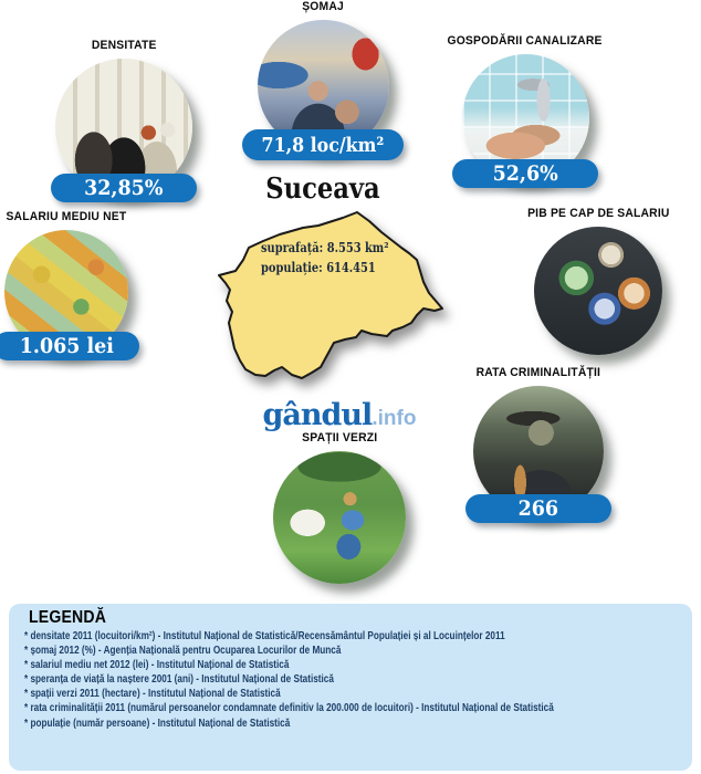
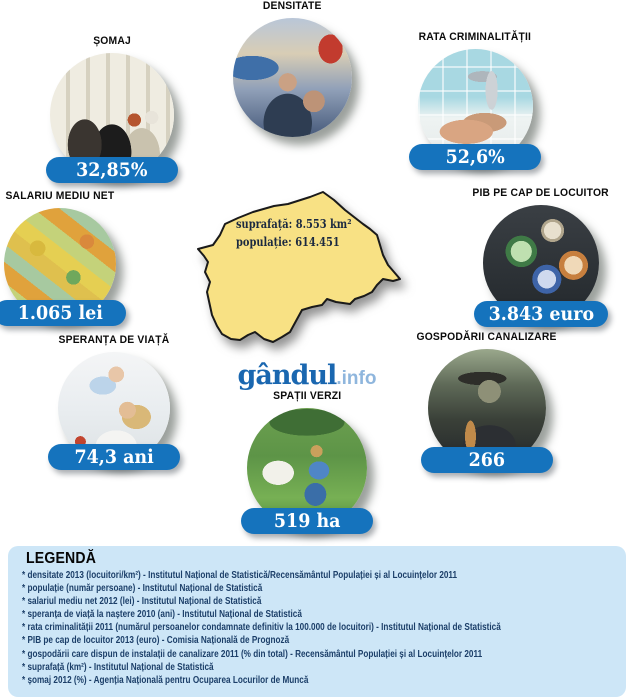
- ȘOMAJ
+ DENSITATE
- 71,8 loc/km²
- DENSITATE
+ ȘOMAJ
  32,85%
- GOSPODĂRII CANALIZARE
+ RATA CRIMINALITĂȚII
  52,6%
  SALARIU MEDIU NET
  1.065 lei
- PIB PE CAP DE SALARIU
+ PIB PE CAP DE LOCUITOR
+ 3.843 euro
+ SPERANȚA DE VIAȚĂ
+ 74,3 ani
- RATA CRIMINALITĂȚII
+ GOSPODĂRII CANALIZARE
  266
- Suceava
  suprafață: 8.553 km²
  populație: 614.451
  gândul.info
  SPAȚII VERZI
+ 519 ha
  LEGENDĂ
- * densitate 2011 (locuitori/km²) - Institutul Național de Statistică/Recensământul Populației și al Locuințelor 2011
+ * densitate 2013 (locuitori/km²) - Institutul Național de Statistică/Recensământul Populației și al Locuințelor 2011
- * șomaj 2012 (%) - Agenția Națională pentru Ocuparea Locurilor de Muncă
+ * populație (număr persoane) - Institutul Național de Statistică
  * salariul mediu net 2012 (lei) - Institutul Național de Statistică
- * speranța de viață la naștere 2001 (ani) - Institutul Național de Statistică
+ * speranța de viață la naștere 2010 (ani) - Institutul Național de Statistică
- * spații verzi 2011 (hectare) - Institutul Național de Statistică
- * rata criminalității 2011 (numărul persoanelor condamnate definitiv la 200.000 de locuitori) - Institutul Național de Statistică
+ * rata criminalității 2011 (numărul persoanelor condamnate definitiv la 100.000 de locuitori) - Institutul Național de Statistică
+ * PIB pe cap de locuitor 2013 (euro) - Comisia Națională de Prognoză
+ * gospodării care dispun de instalații de canalizare 2011 (% din total) - Recensământul Populației și al Locuințelor 2011
+ * suprafață (km²) - Institutul Național de Statistică
- * populație (număr persoane) - Institutul Național de Statistică
+ * șomaj 2012 (%) - Agenția Națională pentru Ocuparea Locurilor de Muncă
